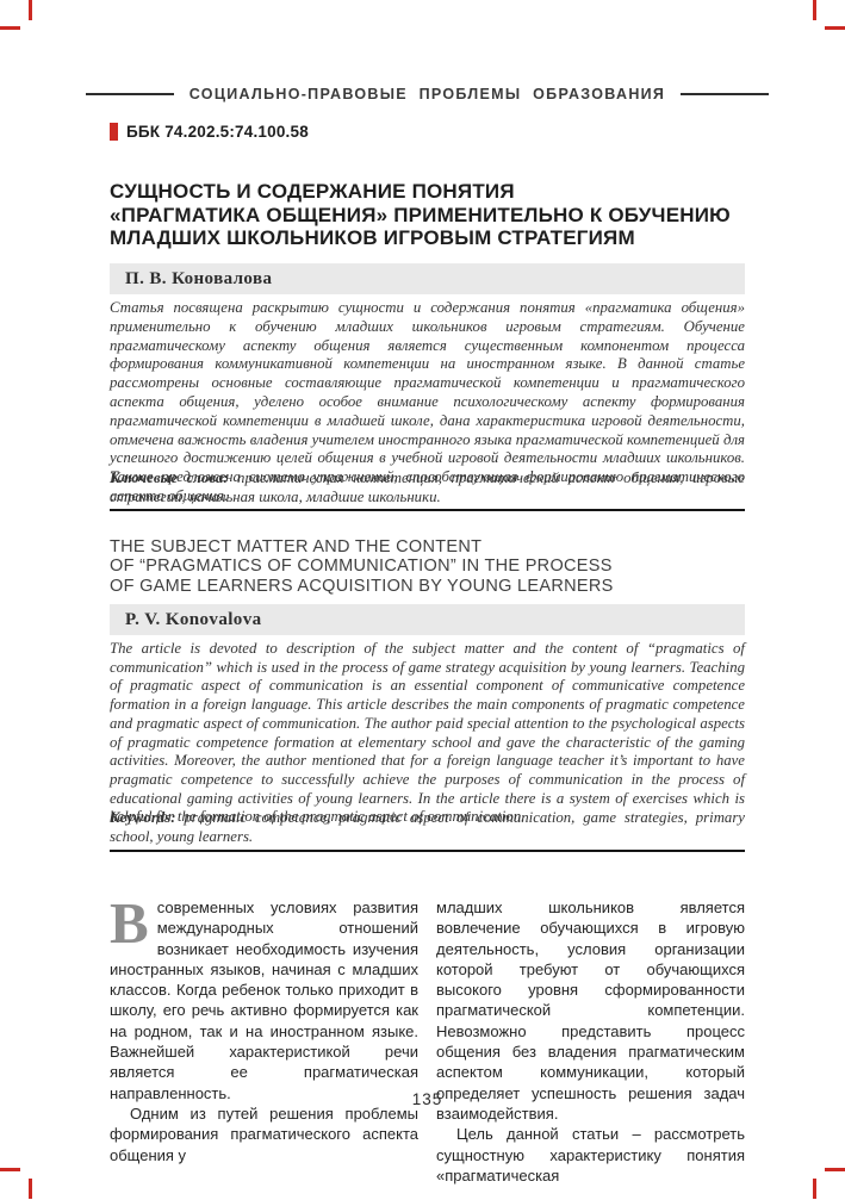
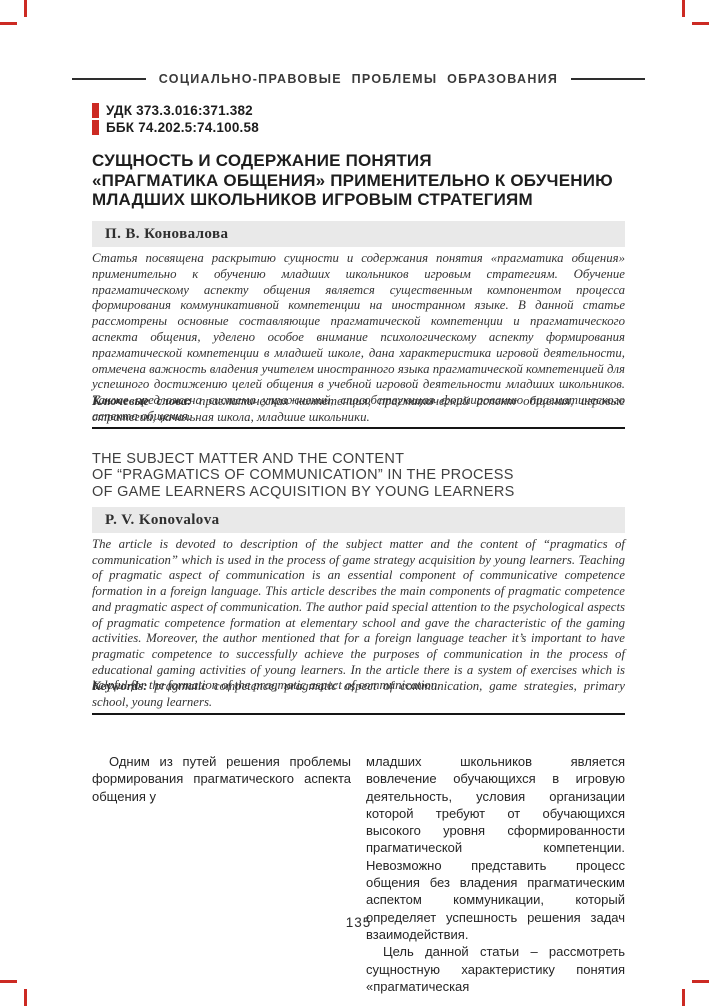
  СОЦИАЛЬНО-ПРАВОВЫЕ ПРОБЛЕМЫ ОБРАЗОВАНИЯ
+ УДК 373.3.016:371.382
  ББК 74.202.5:74.100.58
  СУЩНОСТЬ И СОДЕРЖАНИЕ ПОНЯТИЯ
  «ПРАГМАТИКА ОБЩЕНИЯ» ПРИМЕНИТЕЛЬНО К ОБУЧЕНИЮ
  МЛАДШИХ ШКОЛЬНИКОВ ИГРОВЫМ СТРАТЕГИЯМ
  П. В. Коновалова
  Статья посвящена раскрытию сущности и содержания понятия «прагматика общения» применительно к обучению младших школьников игровым стратегиям. Обучение прагматическому аспекту общения является существенным компонентом процесса формирования коммуникативной компетенции на иностранном языке. В данной статье рассмотрены основные составляющие прагматической компетенции и прагматического аспекта общения, уделено особое внимание психологическому аспекту формирования прагматической компетенции в младшей школе, дана характеристика игровой деятельности, отмечена важность владения учителем иностранного языка прагматической компетенцией для успешного достижению целей общения в учебной игровой деятельности младших школьников. Также предложена система упражнений, способствующая формированию прагматического аспекта общения.
  Ключевые слова: прагматическая компетенция, прагматический аспект общения, игровые стратегии, начальная школа, младшие школьники.
  THE SUBJECT MATTER AND THE CONTENT
  OF “PRAGMATICS OF COMMUNICATION” IN THE PROCESS
  OF GAME LEARNERS ACQUISITION BY YOUNG LEARNERS
  P. V. Konovalova
  The article is devoted to description of the subject matter and the content of “pragmatics of communication” which is used in the process of game strategy acquisition by young learners. Teaching of pragmatic aspect of communication is an essential component of communicative competence formation in a foreign language. This article describes the main components of pragmatic competence and pragmatic aspect of communication. The author paid special attention to the psychological aspects of pragmatic competence formation at elementary school and gave the characteristic of the gaming activities. Moreover, the author mentioned that for a foreign language teacher it’s important to have pragmatic competence to successfully achieve the purposes of communication in the process of educational gaming activities of young learners. In the article there is a system of exercises which is helpful for the formation of the pragmatic aspect of communication.
  Keywords: pragmatic competence, pragmatic aspect of communication, game strategies, primary school, young learners.
- В
- современных условиях развития международных отношений возникает необходимость изучения иностранных языков, начиная с младших классов. Когда ребенок только приходит в школу, его речь активно формируется как на родном, так и на иностранном языке. Важнейшей характеристикой речи является ее прагматическая направленность.
  Одним из путей решения проблемы формирования прагматического аспекта общения у
  младших школьников является вовлечение обучающихся в игровую деятельность, условия организации которой требуют от обучающихся высокого уровня сформированности прагматической компетенции. Невозможно представить процесс общения без владения прагматическим аспектом коммуникации, который определяет успешность решения задач взаимодействия.
  Цель данной статьи – рассмотреть сущностную характеристику понятия «прагматическая
  135
